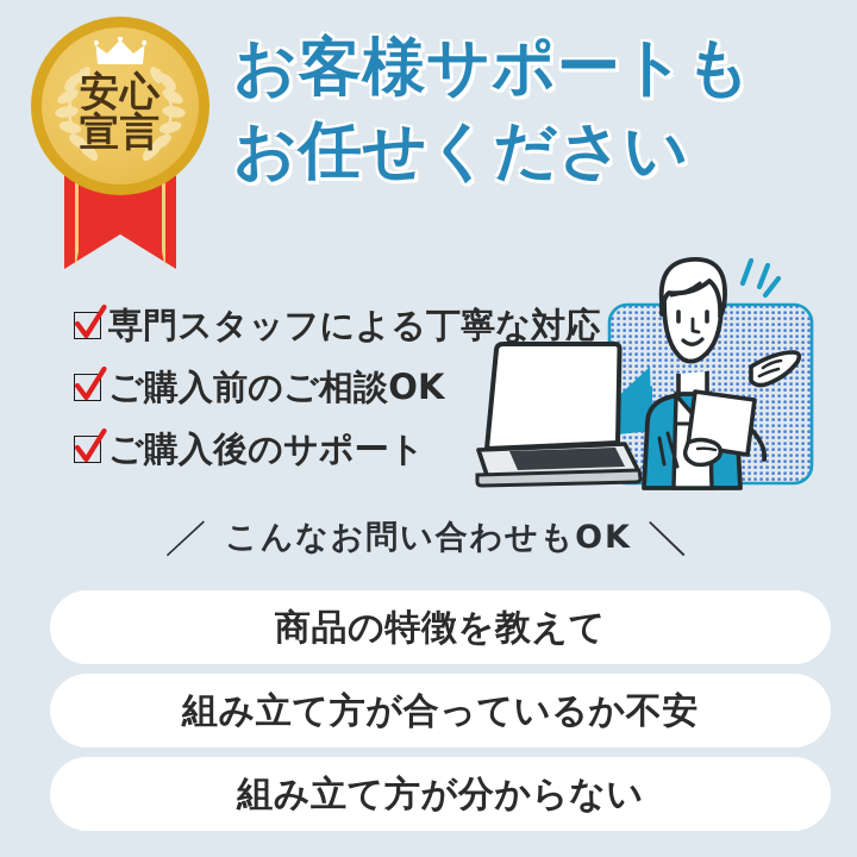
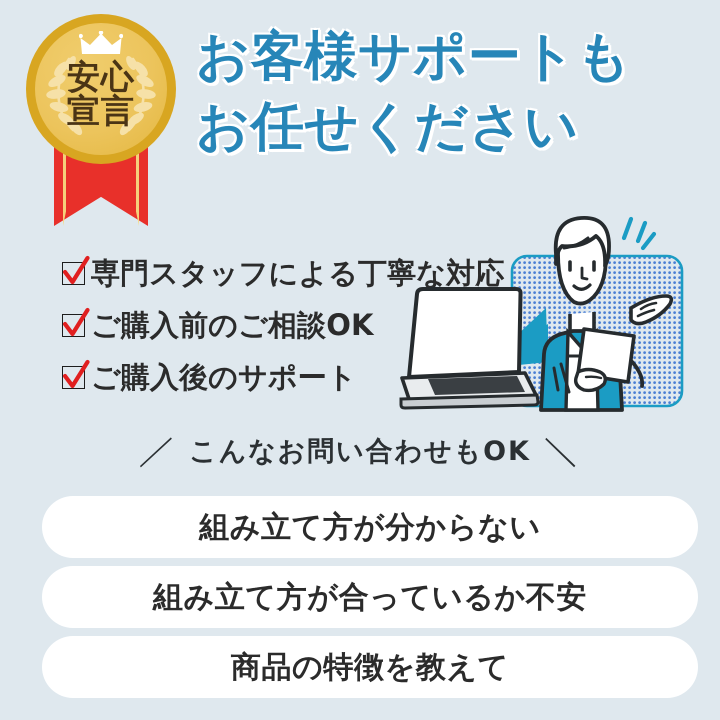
  安心
  宣言
  お客様サポートも
  お任せください
  専門スタッフによる丁寧な対応
  ご購入前のご相談OK
  ご購入後のサポート
- 商品の特徴を教えて
+ 組み立て方が分からない
  組み立て方が合っているか不安
- 組み立て方が分からない
+ 商品の特徴を教えて
